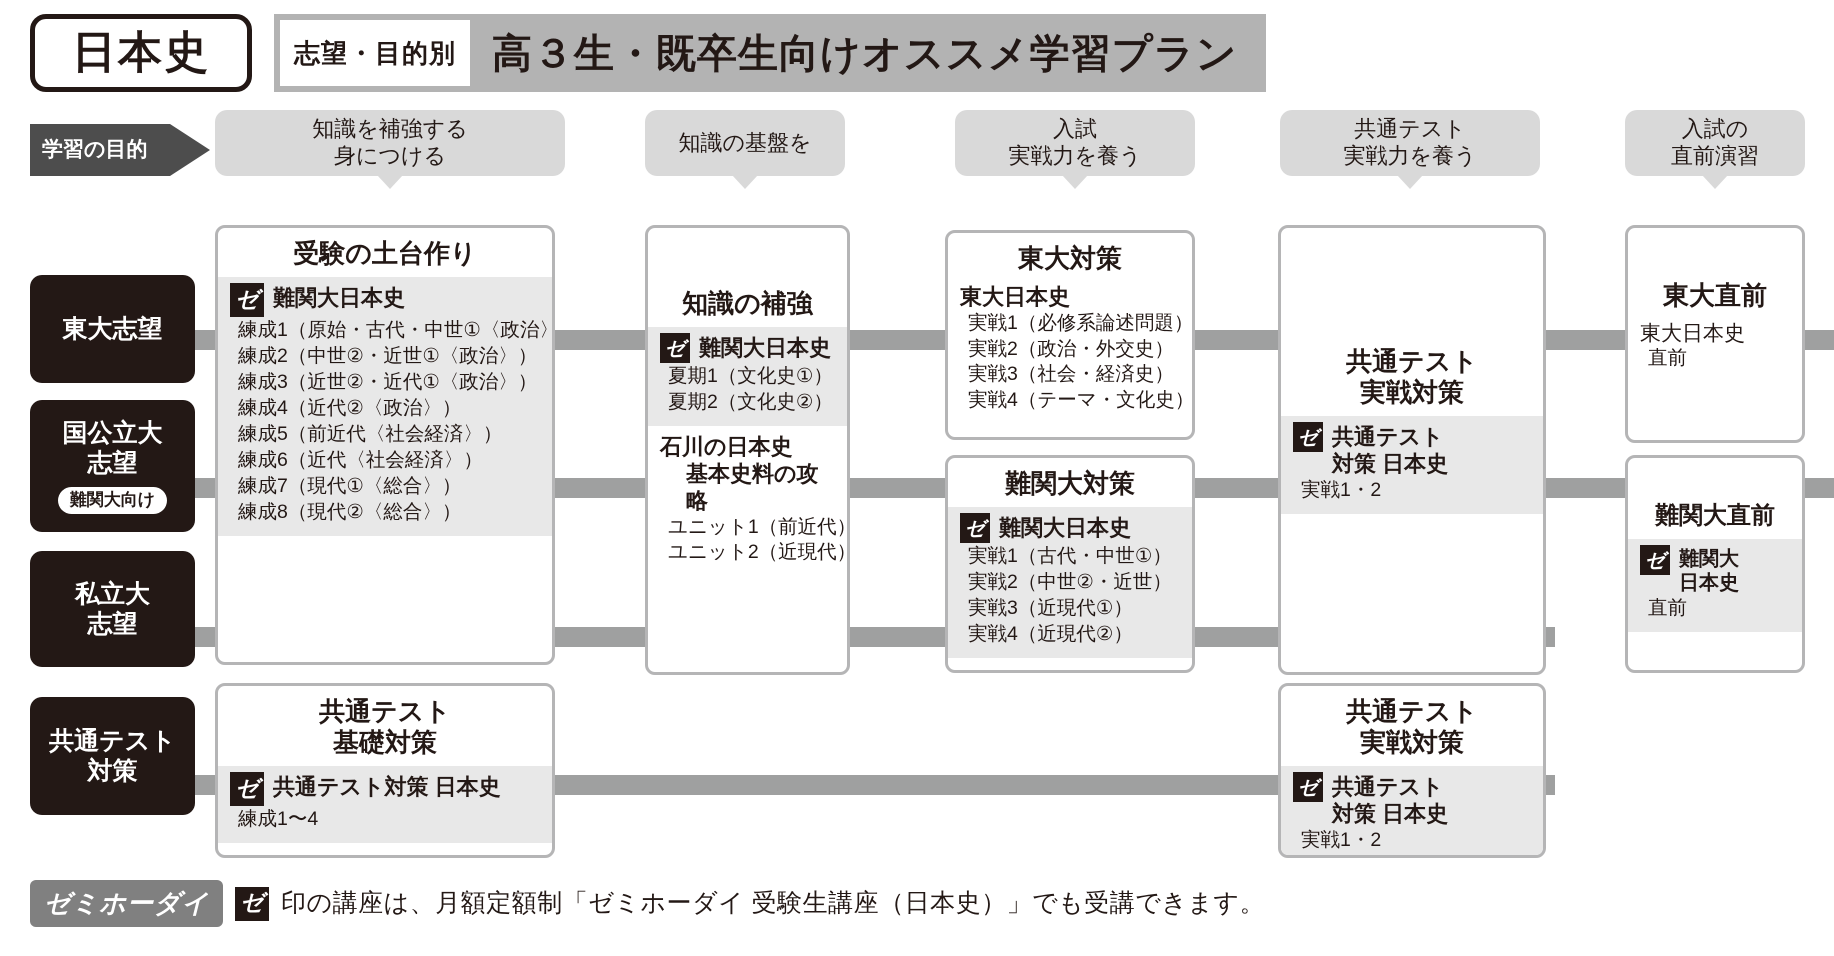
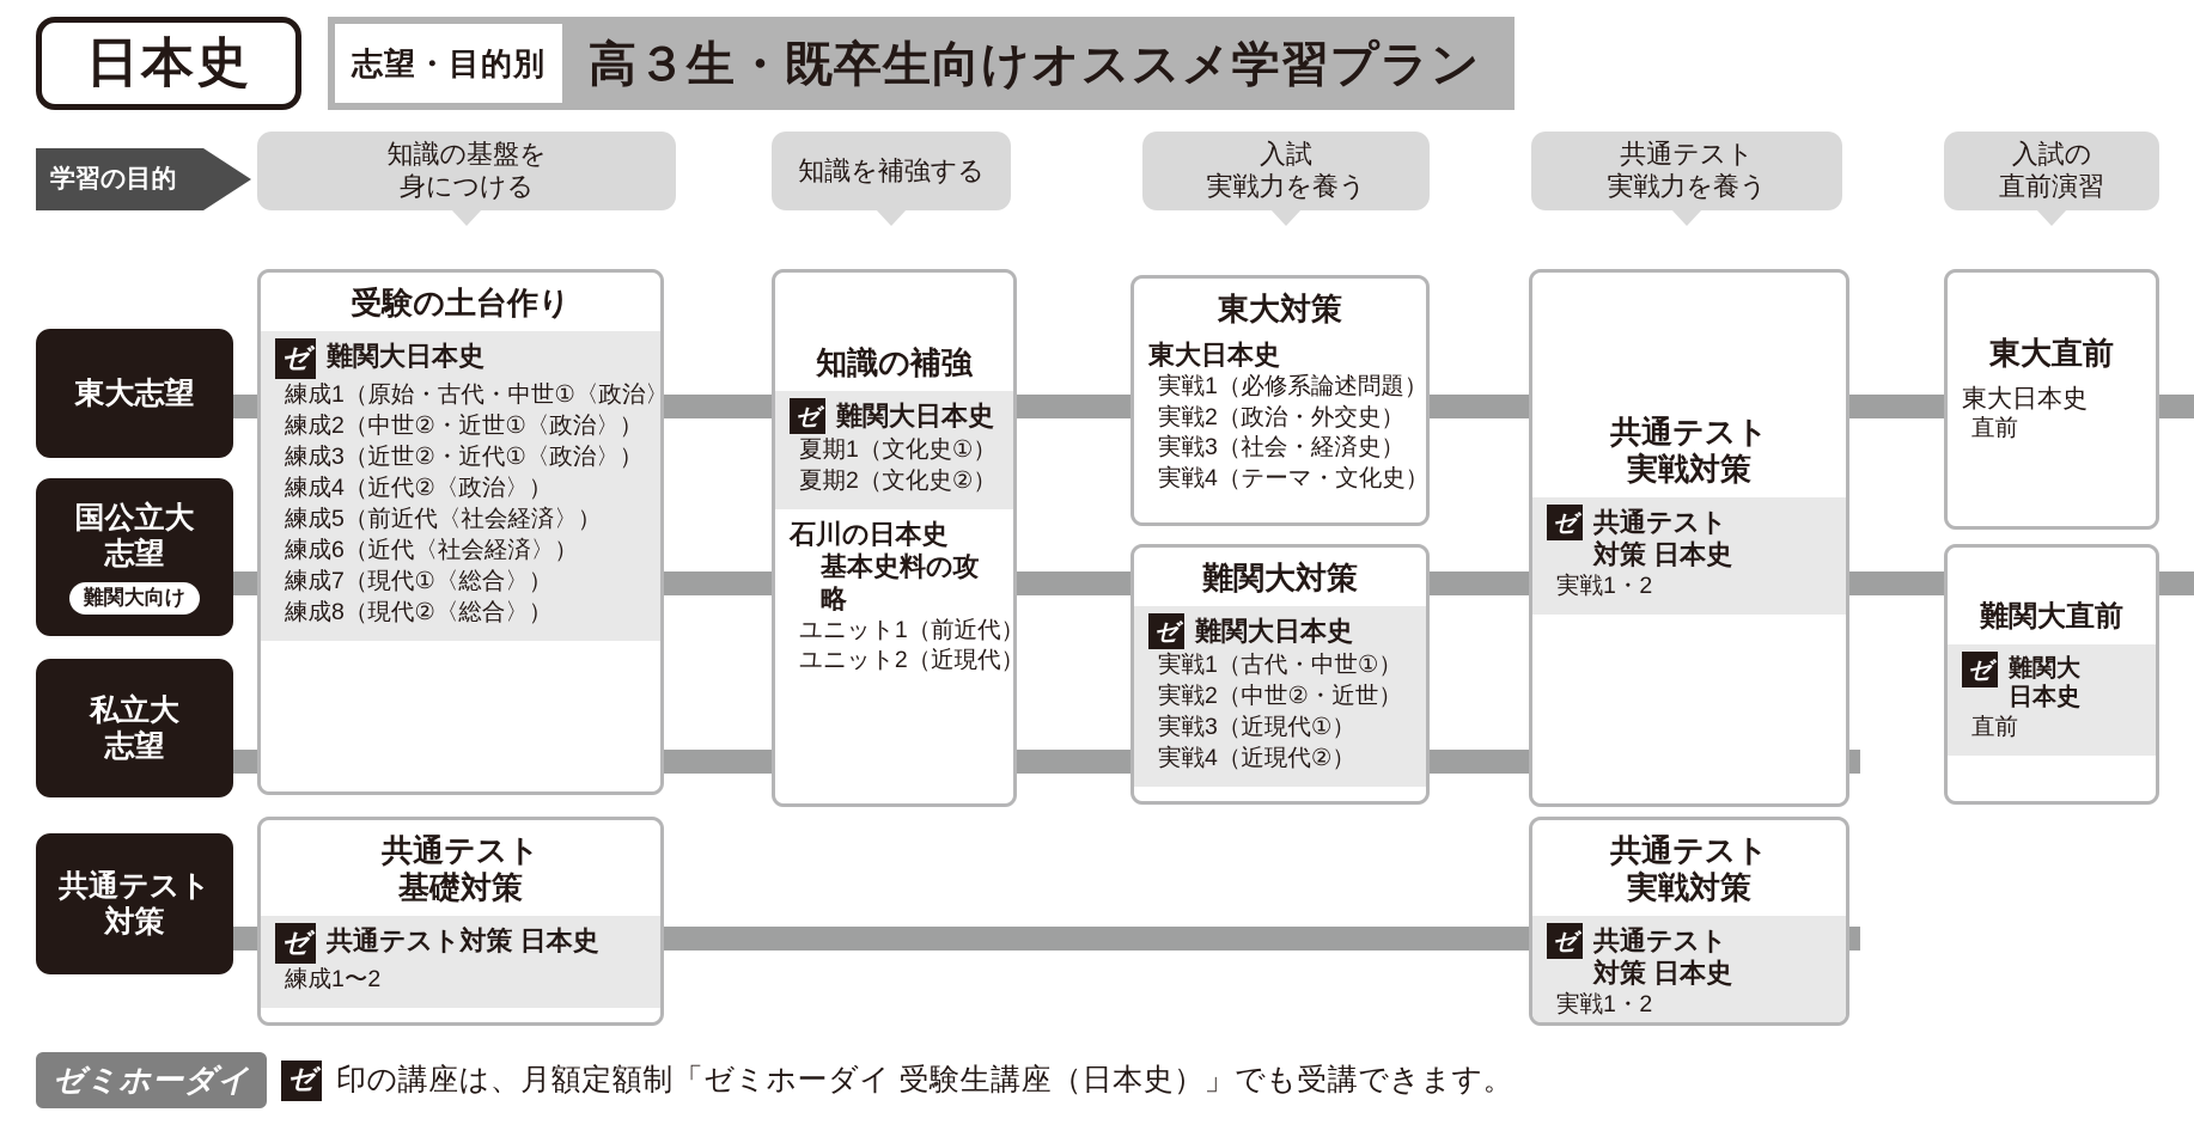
  日本史
  志望・目的別
  高３生・既卒生向けオススメ学習プラン
  学習の目的
- 知識を補強する
+ 知識の基盤を
  身につける
- 知識の基盤を
+ 知識を補強する
  入試
  実戦力を養う
  共通テスト
  実戦力を養う
  入試の
  直前演習
  東大志望
  国公立大
  志望
  難関大向け
  私立大
  志望
  共通テスト
  対策
  受験の土台作り
  ゼ
  難関大日本史
  練成1（原始・古代・中世①〈政治〉
  練成2（中世②・近世①〈政治〉）
  練成3（近世②・近代①〈政治〉）
  練成4（近代②〈政治〉）
  練成5（前近代〈社会経済〉）
  練成6（近代〈社会経済〉）
  練成7（現代①〈総合〉）
  練成8（現代②〈総合〉）
  共通テスト
  基礎対策
  ゼ
  共通テスト対策 日本史
- 練成1〜4
+ 練成1〜2
  知識の補強
  ゼ
  難関大日本史
  夏期1（文化史①）
  夏期2（文化史②）
  石川の日本史
  基本史料の攻略
  ユニット1（前近代）
  ユニット2（近現代）
  東大対策
  東大日本史
  実戦1（必修系論述問題）
  実戦2（政治・外交史）
  実戦3（社会・経済史）
  実戦4（テーマ・文化史）
  難関大対策
  ゼ
  難関大日本史
  実戦1（古代・中世①）
  実戦2（中世②・近世）
  実戦3（近現代①）
  実戦4（近現代②）
  共通テスト
  実戦対策
  ゼ
  共通テスト
  対策 日本史
  実戦1・2
  共通テスト
  実戦対策
  ゼ
  共通テスト
  対策 日本史
  実戦1・2
  東大直前
  東大日本史
  直前
  難関大直前
  ゼ
  難関大
  日本史
  直前
  ゼミホーダイ
  ゼ
  印の講座は、月額定額制「ゼミホーダイ 受験生講座（日本史）」でも受講できます。
